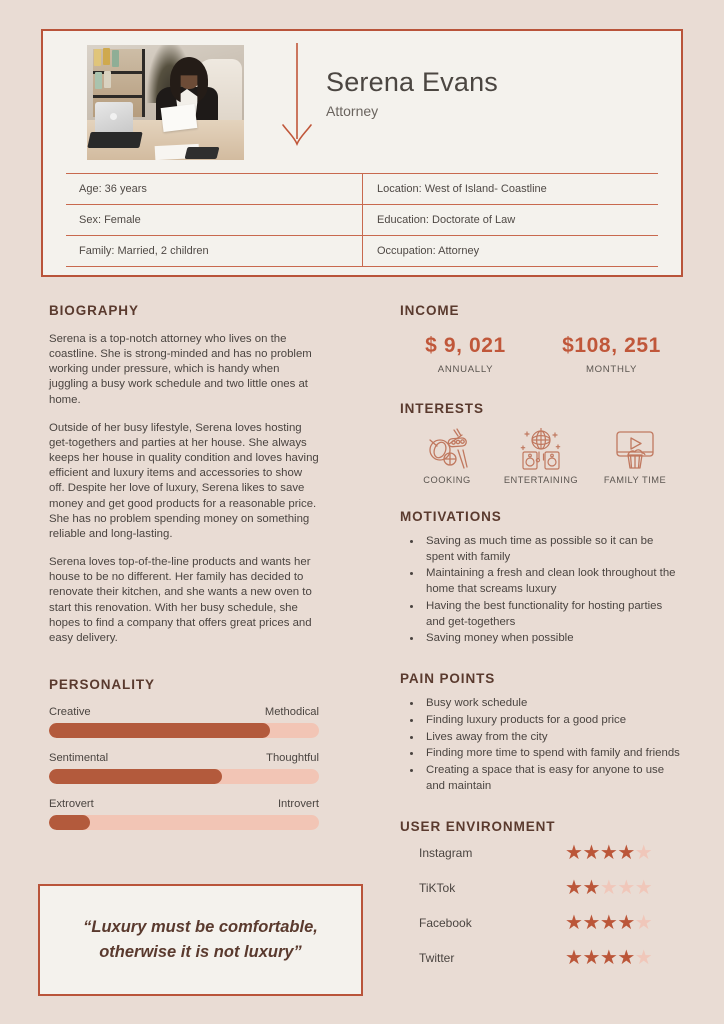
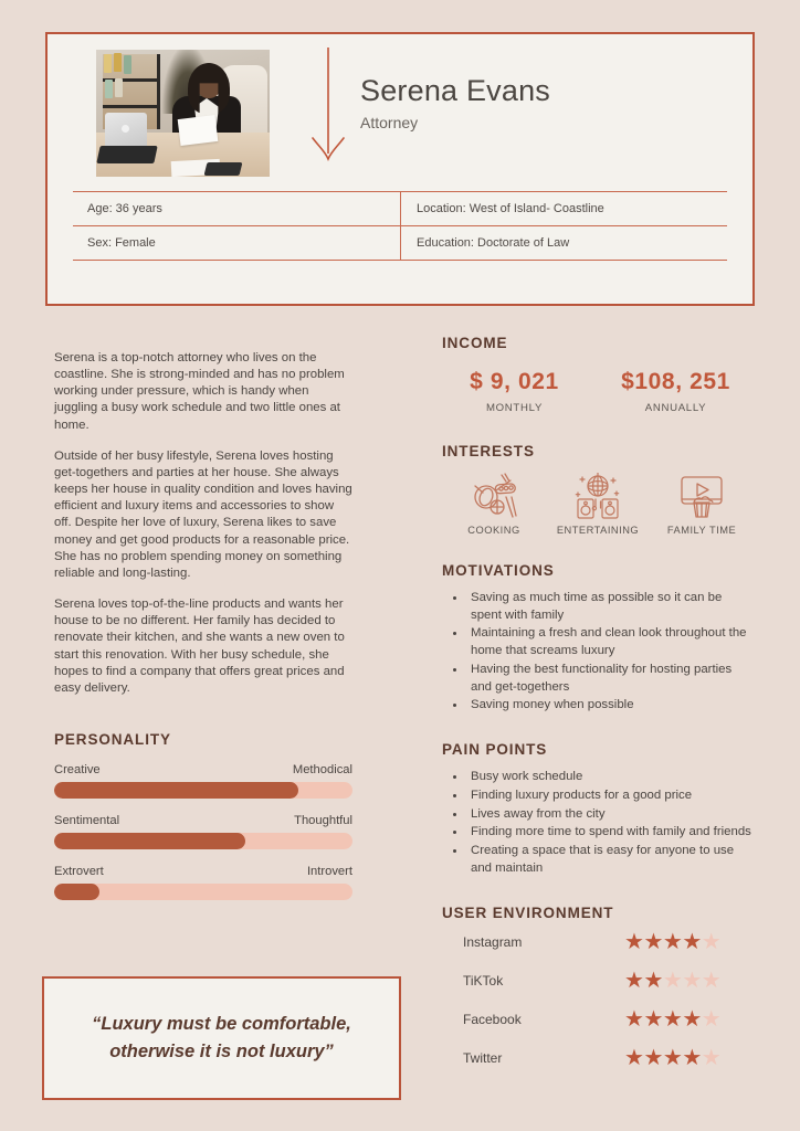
  Serena Evans
  Attorney
  Age: 36 years
  Location: West of Island- Coastline
  Sex: Female
  Education: Doctorate of Law
- Family: Married, 2 children
- Occupation: Attorney
- BIOGRAPHY
  Serena is a top-notch attorney who lives on the coastline. She is strong-minded and has no problem working under pressure, which is handy when juggling a busy work schedule and two little ones at home.
  Outside of her busy lifestyle, Serena loves hosting get-togethers and parties at her house. She always keeps her house in quality condition and loves having efficient and luxury items and accessories to show off. Despite her love of luxury, Serena likes to save money and get good products for a reasonable price. She has no problem spending money on something reliable and long-lasting.
  Serena loves top-of-the-line products and wants her house to be no different. Her family has decided to renovate their kitchen, and she wants a new oven to start this renovation. With her busy schedule, she hopes to find a company that offers great prices and easy delivery.
  PERSONALITY
  Creative
  Methodical
  Sentimental
  Thoughtful
  Extrovert
  Introvert
  “Luxury must be comfortable, otherwise it is not luxury”
  INCOME
  $ 9, 021
- ANNUALLY
+ MONTHLY
  $108, 251
- MONTHLY
+ ANNUALLY
  INTERESTS
  COOKING
  ENTERTAINING
  FAMILY TIME
  MOTIVATIONS
  Saving as much time as possible so it can be spent with family
  Maintaining a fresh and clean look throughout the home that screams luxury
  Having the best functionality for hosting parties and get-togethers
  Saving money when possible
  PAIN POINTS
  Busy work schedule
  Finding luxury products for a good price
  Lives away from the city
  Finding more time to spend with family and friends
  Creating a space that is easy for anyone to use and maintain
  USER ENVIRONMENT
  Instagram
  ★
  ★
  ★
  ★
  ★
  TiKTok
  ★
  ★
  ★
  ★
  ★
  Facebook
  ★
  ★
  ★
  ★
  ★
  Twitter
  ★
  ★
  ★
  ★
  ★
